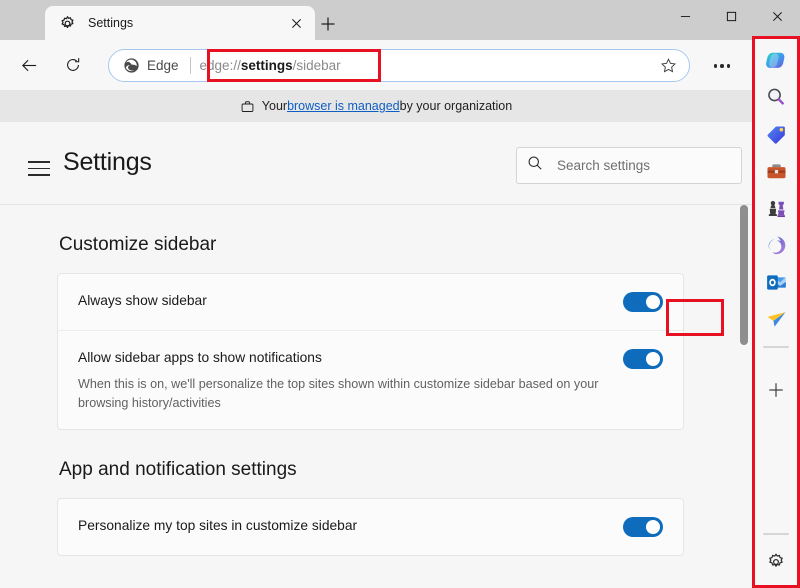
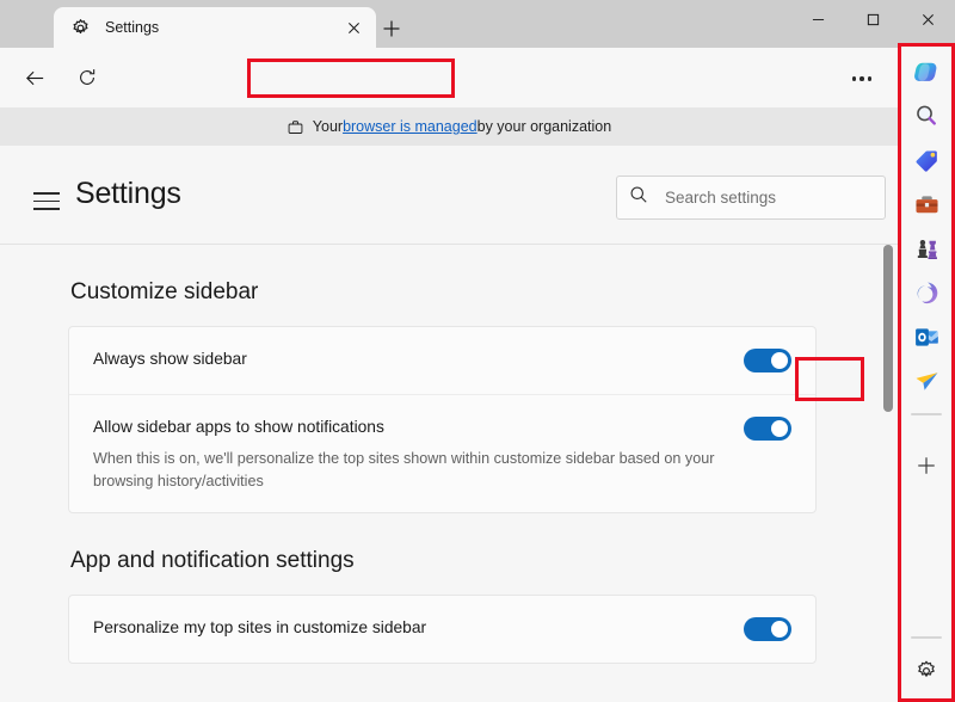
  Settings
- Edge
- edge://settings/sidebar
  Your
  browser is managed
  by your organization
  Settings
  Customize sidebar
  Always show sidebar
  Allow sidebar apps to show notifications
  When this is on, we'll personalize the top sites shown within customize sidebar based on your browsing history/activities
  App and notification settings
  Personalize my top sites in customize sidebar
  Search settings
